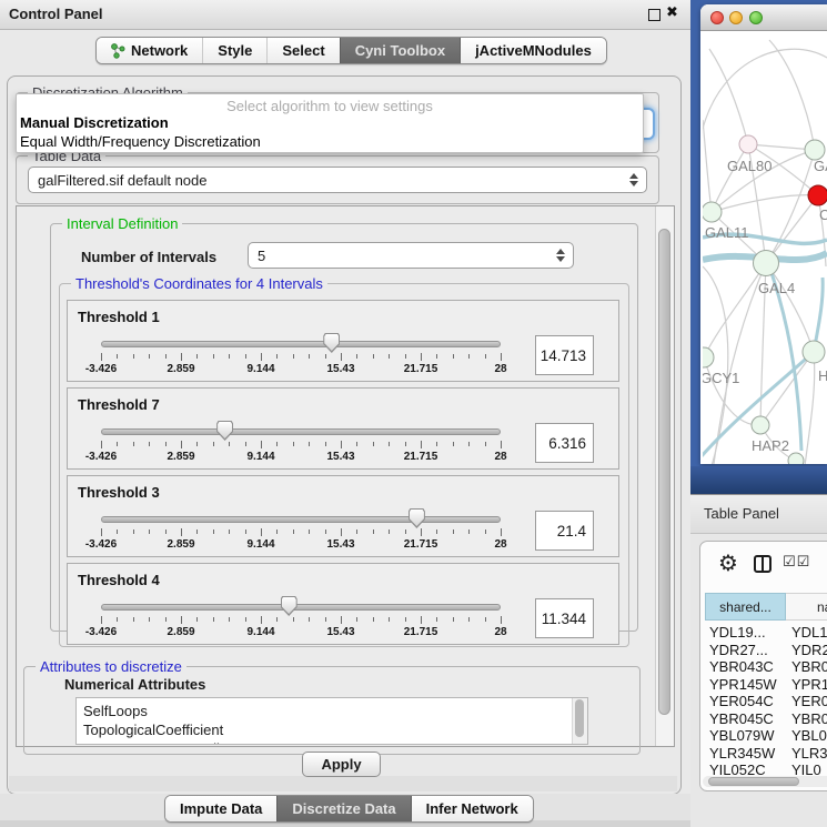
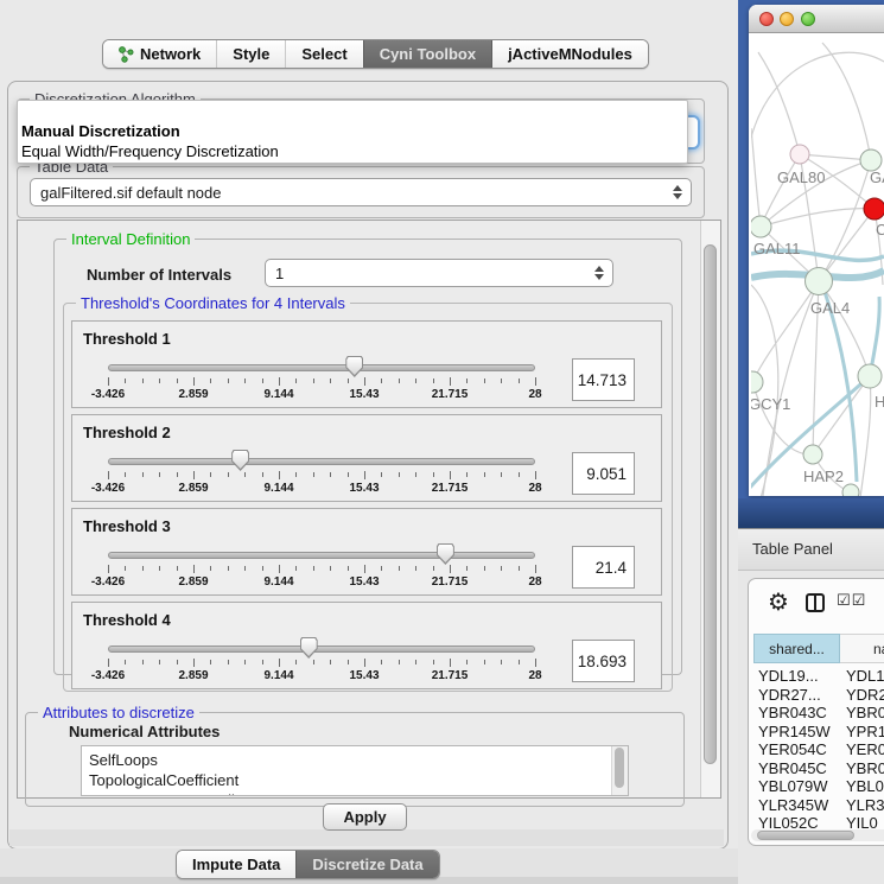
- Control Panel
- ✖
  Network
  Style
  Select
  Cyni Toolbox
  jActiveMNodules
- Select algorithm to view settings
  Manual Discretization
  Equal Width/Frequency Discretization
  Table Data
  galFiltered.sif default node
  Interval Definition
  Number of Intervals
- 5
+ 1
  Threshold's Coordinates for 4 Intervals
  Threshold 1
  -3.426
  2.859
  9.144
  15.43
  21.715
  28
  14.713
- Threshold 7
+ Threshold 2
  -3.426
  2.859
  9.144
  15.43
  21.715
  28
- 6.316
+ 9.051
  Threshold 3
  -3.426
  2.859
  9.144
  15.43
  21.715
  28
  21.4
  Threshold 4
  -3.426
  2.859
  9.144
  15.43
  21.715
  28
- 11.344
+ 18.693
  Attributes to discretize
  Numerical Attributes
  SelfLoops
  TopologicalCoefficient
  Apply
  Impute Data
  Discretize Data
- Infer Network
  GAL80
  C
  GAL11
  GAL4
  GCY1
  H
  HAP2
  Table Panel
  ⚙
  ☑☑
  shared...
  YDL19...
  YDL1
  YDR27...
  YDR2
  YBR043C
  YBR0
  YPR145W
  YPR1
  YER054C
  YER0
  YBR045C
  YBR0
  YBL079W
  YBL0
  YLR345W
  YLR3
  YIL052C
  YIL0
